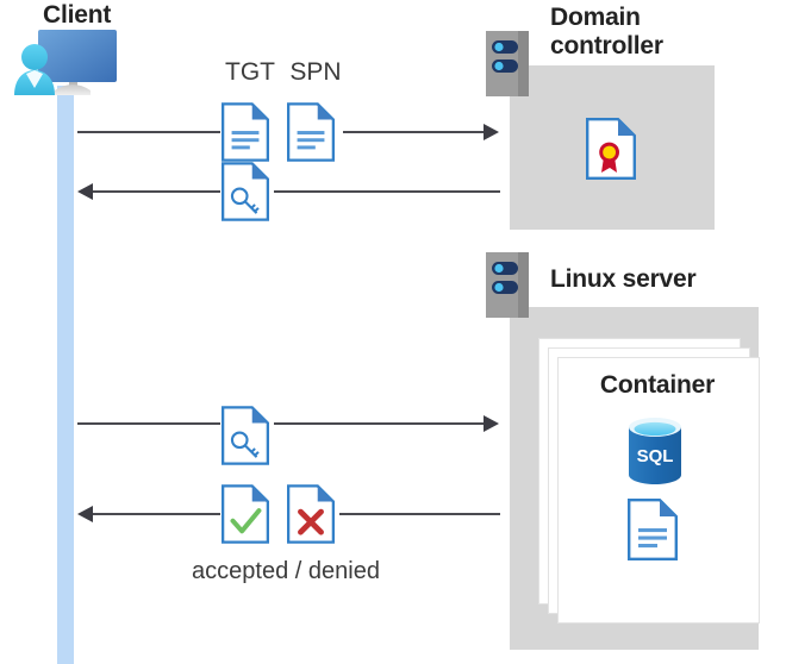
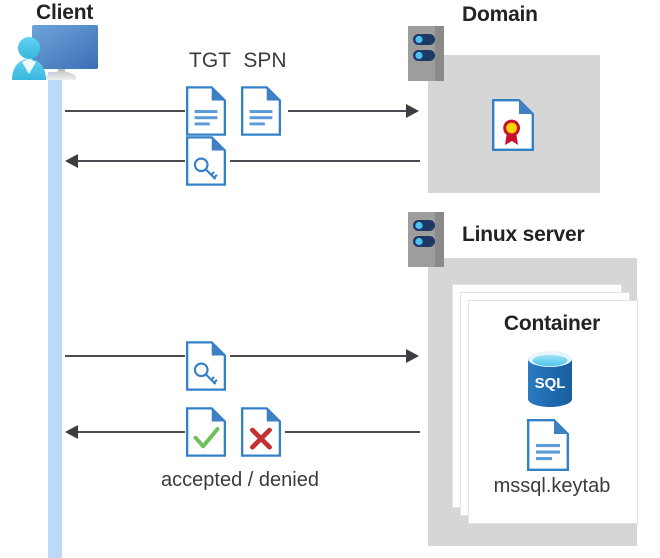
  Client
  Domain
- controller
  Linux server
  Container
  SQL
+ mssql.keytab
  TGT
  SPN
  accepted / denied
